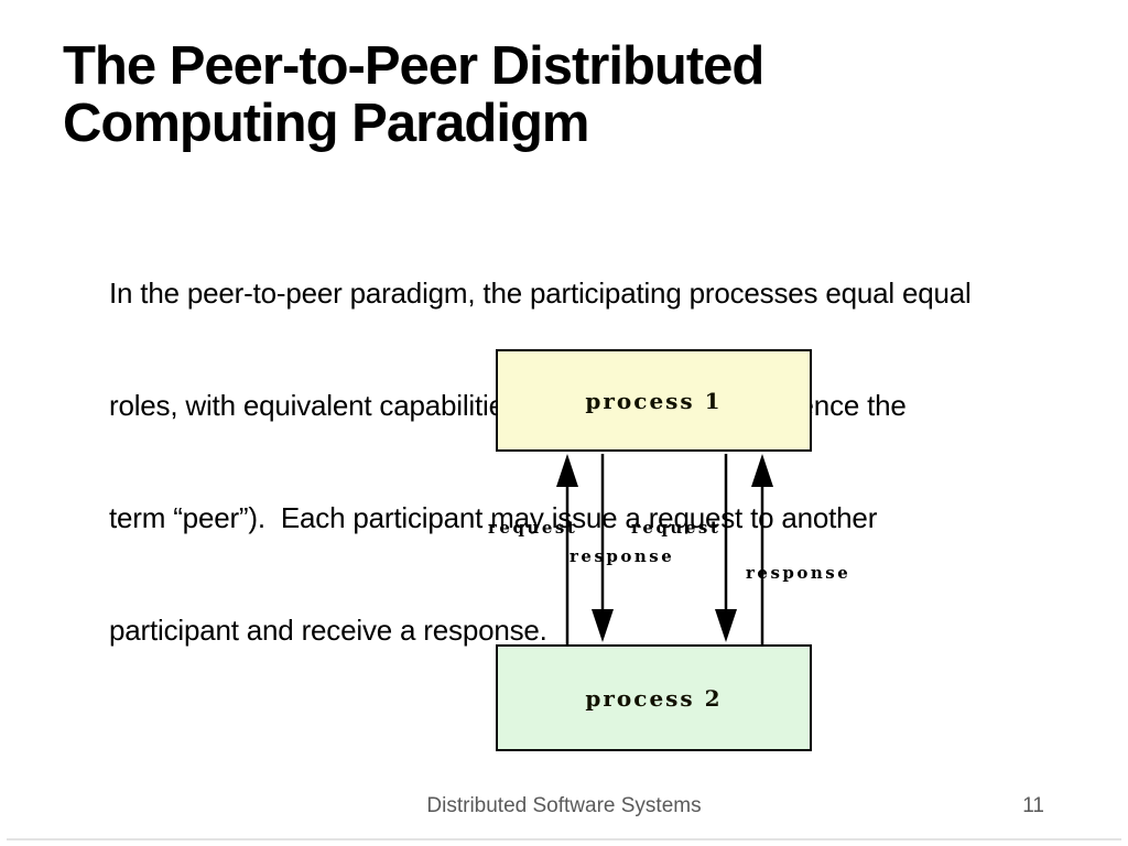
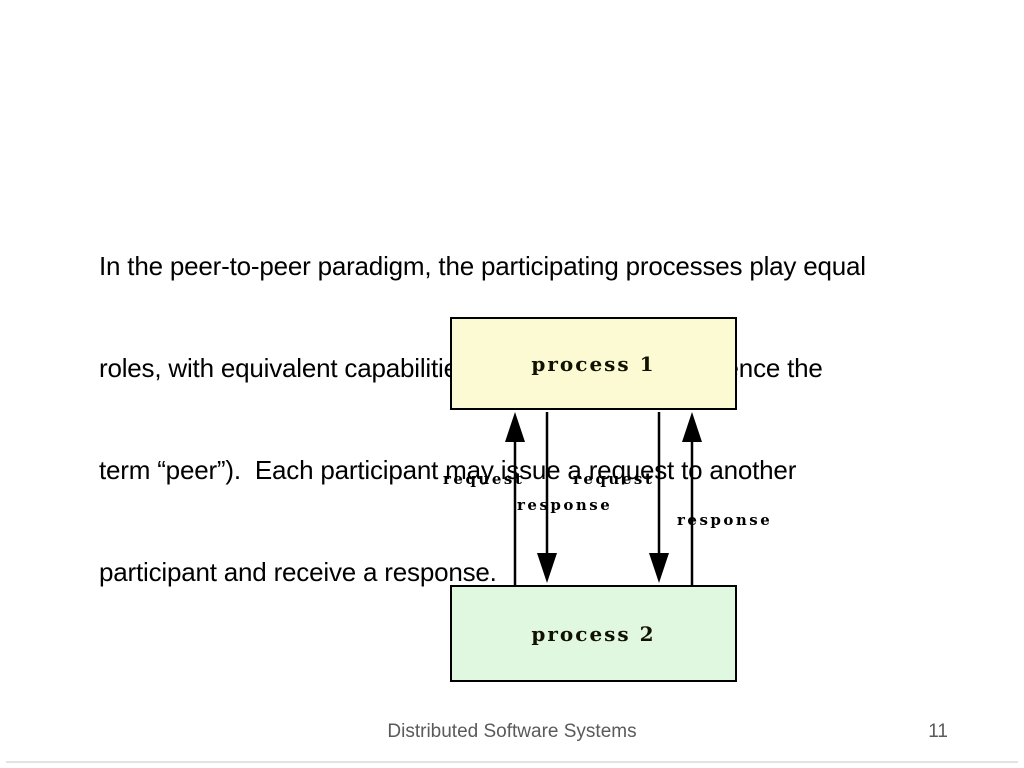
- The Peer-to-Peer Distributed Computing Paradigm
- In the peer-to-peer paradigm, the participating processes equal equal
+ In the peer-to-peer paradigm, the participating processes play equal
  term “peer”). Each participant may issue a request to another
  participant and receive a response.
  process 1
  request
  request
  response
  response
  process 2
  Distributed Software Systems
  11
